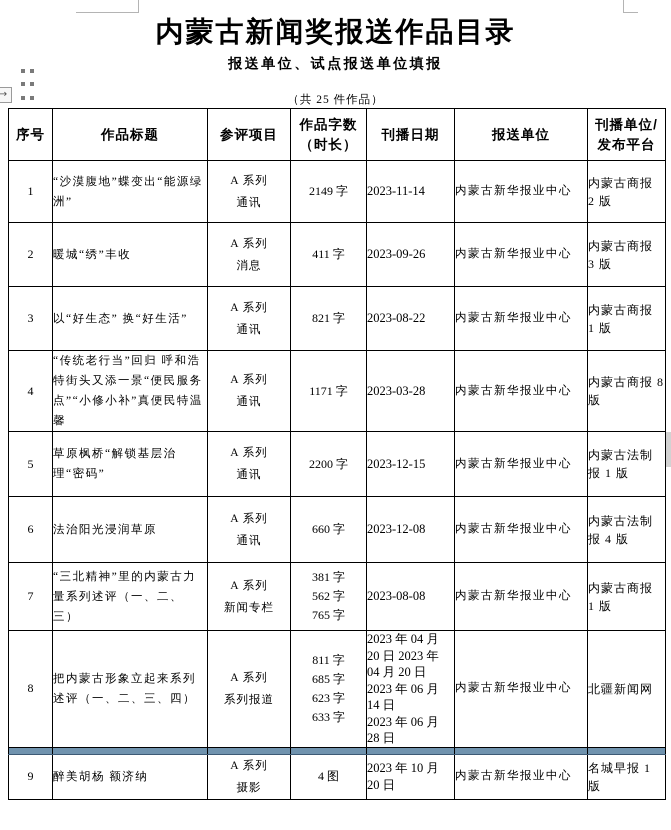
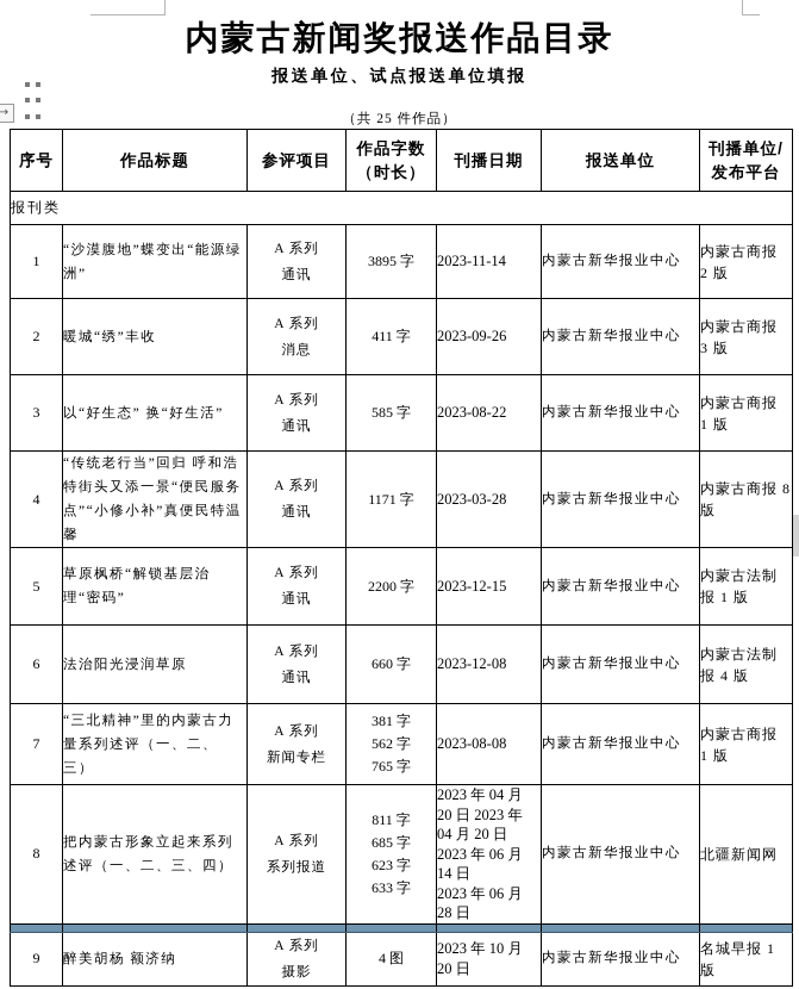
  →
  内蒙古新闻奖报送作品目录
  报送单位、试点报送单位填报
  （共 25 件作品）
  序号	作品标题	参评项目	作品字数 （时长）	刊播日期	报送单位	刊播单位/ 发布平台
+ 报刊类
- 1	“沙漠腹地”蝶变出“能源绿洲”	A 系列 通讯	2149 字	2023-11-14	内蒙古新华报业中心	内蒙古商报 2 版
+ 1	“沙漠腹地”蝶变出“能源绿洲”	A 系列 通讯	3895 字	2023-11-14	内蒙古新华报业中心	内蒙古商报 2 版
  2	暖城“绣”丰收	A 系列 消息	411 字	2023-09-26	内蒙古新华报业中心	内蒙古商报 3 版
- 3	以“好生态” 换“好生活”	A 系列 通讯	821 字	2023-08-22	内蒙古新华报业中心	内蒙古商报 1 版
+ 3	以“好生态” 换“好生活”	A 系列 通讯	585 字	2023-08-22	内蒙古新华报业中心	内蒙古商报 1 版
  4	“传统老行当”回归 呼和浩特街头又添一景“便民服务点”“小修小补”真便民特温馨	A 系列 通讯	1171 字	2023-03-28	内蒙古新华报业中心	内蒙古商报 8 版
  5	草原枫桥“解锁基层治理“密码”	A 系列 通讯	2200 字	2023-12-15	内蒙古新华报业中心	内蒙古法制 报 1 版
  6	法治阳光浸润草原	A 系列 通讯	660 字	2023-12-08	内蒙古新华报业中心	内蒙古法制 报 4 版
  7	“三北精神”里的内蒙古力量系列述评（一、二、三）	A 系列 新闻专栏	381 字 562 字 765 字	2023-08-08	内蒙古新华报业中心	内蒙古商报 1 版
  8	把内蒙古形象立起来系列述评（一、二、三、四）	A 系列 系列报道	811 字 685 字 623 字 633 字	2023 年 04 月 20 日 2023 年 04 月 20 日 2023 年 06 月 14 日 2023 年 06 月 28 日	内蒙古新华报业中心	北疆新闻网
  9	醉美胡杨 额济纳	A 系列 摄影	4 图	2023 年 10 月 20 日	内蒙古新华报业中心	名城早报 1 版
